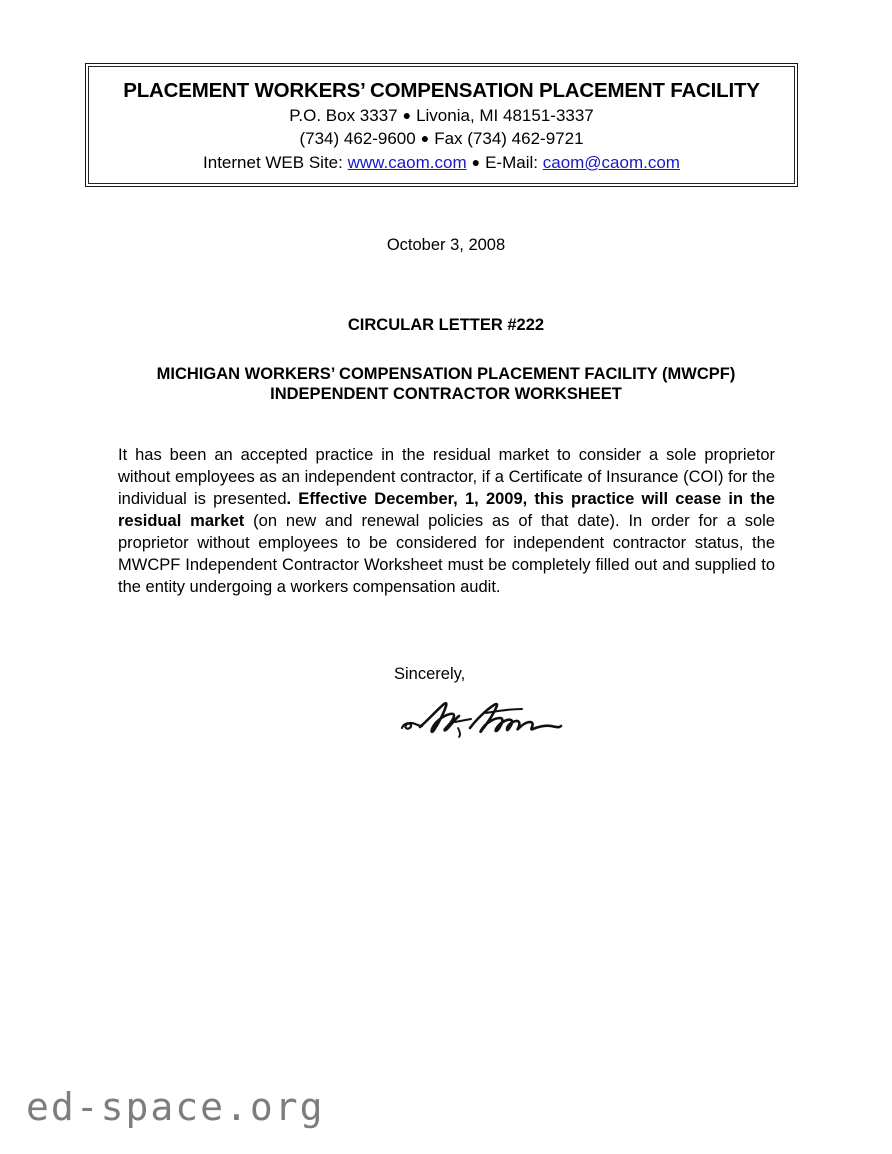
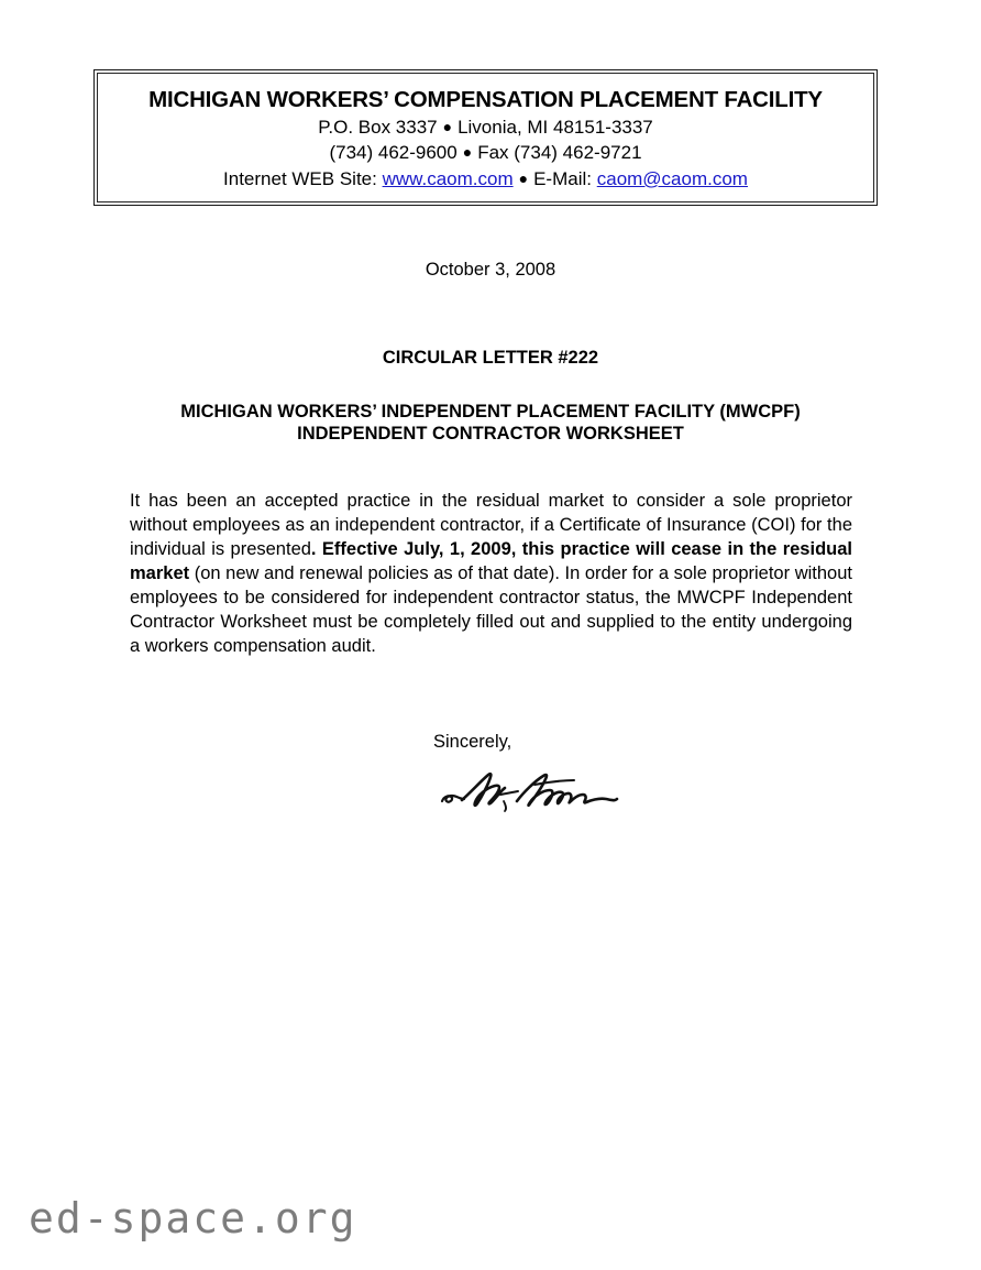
- PLACEMENT WORKERS’ COMPENSATION PLACEMENT FACILITY
+ MICHIGAN WORKERS’ COMPENSATION PLACEMENT FACILITY
  P.O. Box 3337 ● Livonia, MI 48151-3337
  (734) 462-9600 ● Fax (734) 462-9721
  Internet WEB Site: www.caom.com ● E-Mail: caom@caom.com
  October 3, 2008
  CIRCULAR LETTER #222
- MICHIGAN WORKERS’ COMPENSATION PLACEMENT FACILITY (MWCPF)
+ MICHIGAN WORKERS’ INDEPENDENT PLACEMENT FACILITY (MWCPF)
  INDEPENDENT CONTRACTOR WORKSHEET
- It has been an accepted practice in the residual market to consider a sole proprietor without employees as an independent contractor, if a Certificate of Insurance (COI) for the individual is presented. Effective December, 1, 2009, this practice will cease in the residual market (on new and renewal policies as of that date). In order for a sole proprietor without employees to be considered for independent contractor status, the MWCPF Independent Contractor Worksheet must be completely filled out and supplied to the entity undergoing a workers compensation audit.
+ It has been an accepted practice in the residual market to consider a sole proprietor without employees as an independent contractor, if a Certificate of Insurance (COI) for the individual is presented. Effective July, 1, 2009, this practice will cease in the residual market (on new and renewal policies as of that date). In order for a sole proprietor without employees to be considered for independent contractor status, the MWCPF Independent Contractor Worksheet must be completely filled out and supplied to the entity undergoing a workers compensation audit.
  Sincerely,
  ed-space.org
